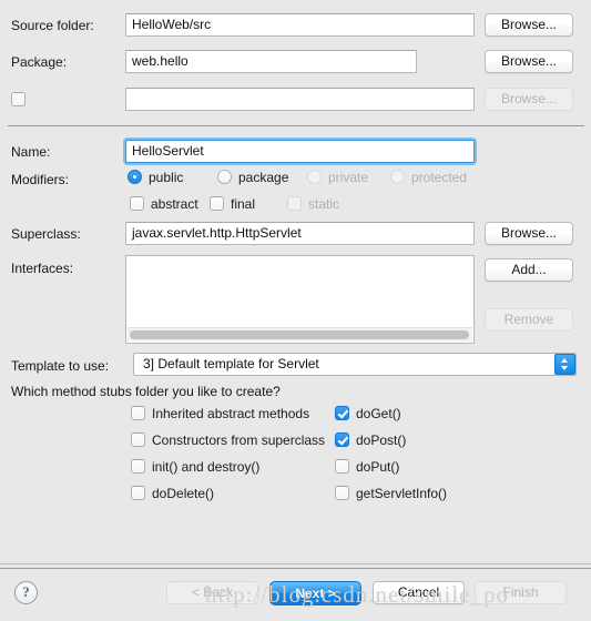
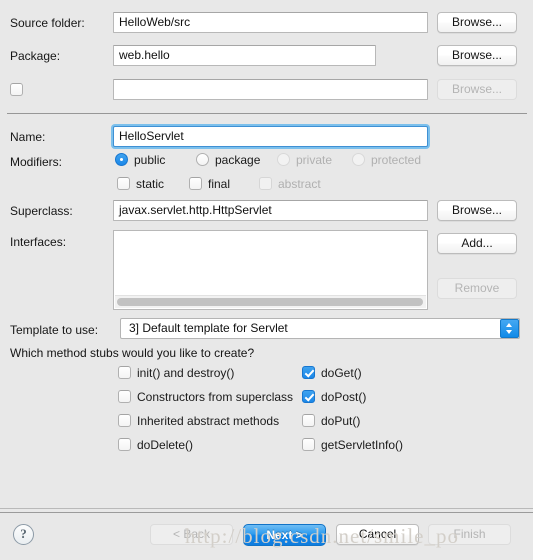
  Source folder:
  HelloWeb/src
  Browse...
  Package:
  web.hello
  Browse...
  Browse...
  Name:
  HelloServlet
  Modifiers:
  public
  package
  private
  protected
- abstract
+ static
  final
- static
+ abstract
  Superclass:
  javax.servlet.http.HttpServlet
  Browse...
  Interfaces:
  Add...
  Remove
  Template to use:
  3] Default template for Servlet
- Which method stubs folder you like to create?
+ Which method stubs would you like to create?
- Inherited abstract methods
+ init() and destroy()
  Constructors from superclass
- init() and destroy()
+ Inherited abstract methods
  doDelete()
  doGet()
  doPost()
  doPut()
  getServletInfo()
  ?
  < Back
  Next >
  Cancel
  Finish
  http://blog.csdn.net/smile_po
